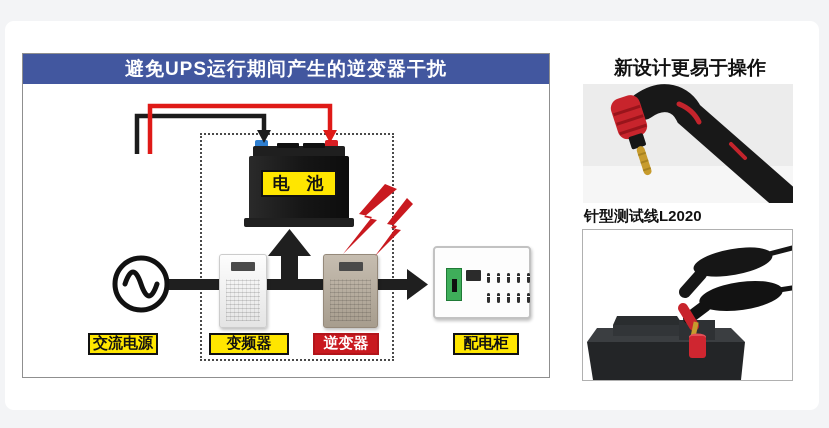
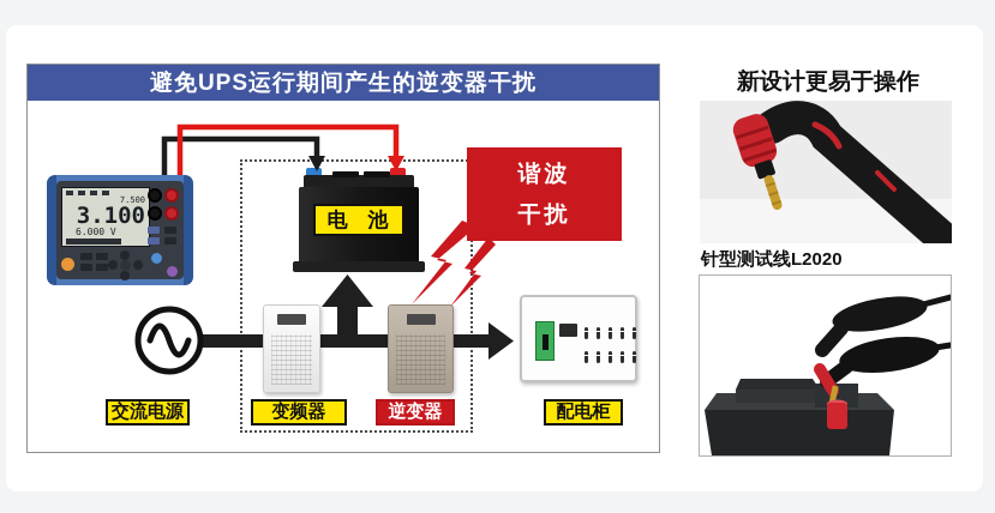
  避免UPS运行期间产生的逆变器干扰
  电 池
+ 谐波
+ 干扰
+ 7.500
+ 3.100
+ 6.000 V
  交流电源
  变频器
  逆变器
  配电柜
  新设计更易于操作
  针型测试线L2020
